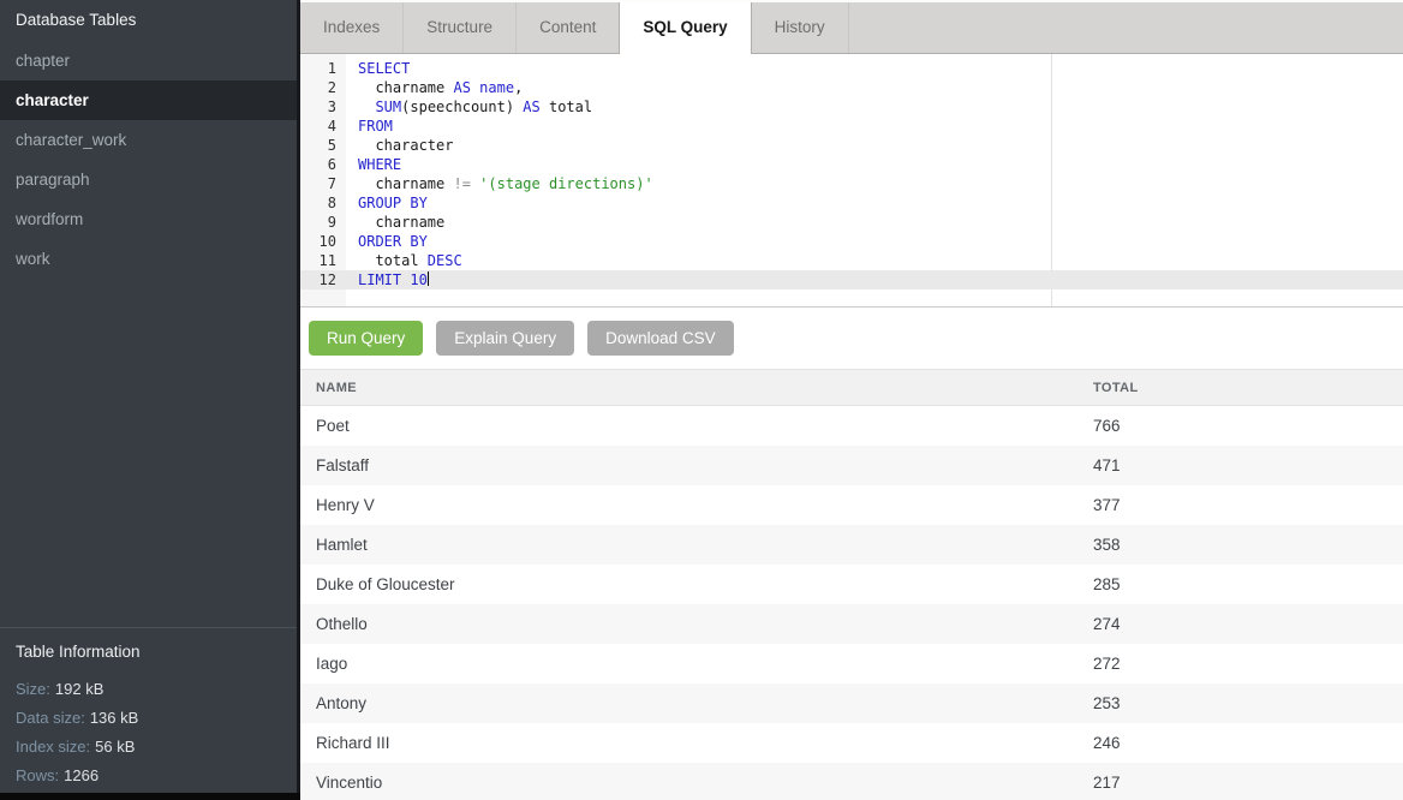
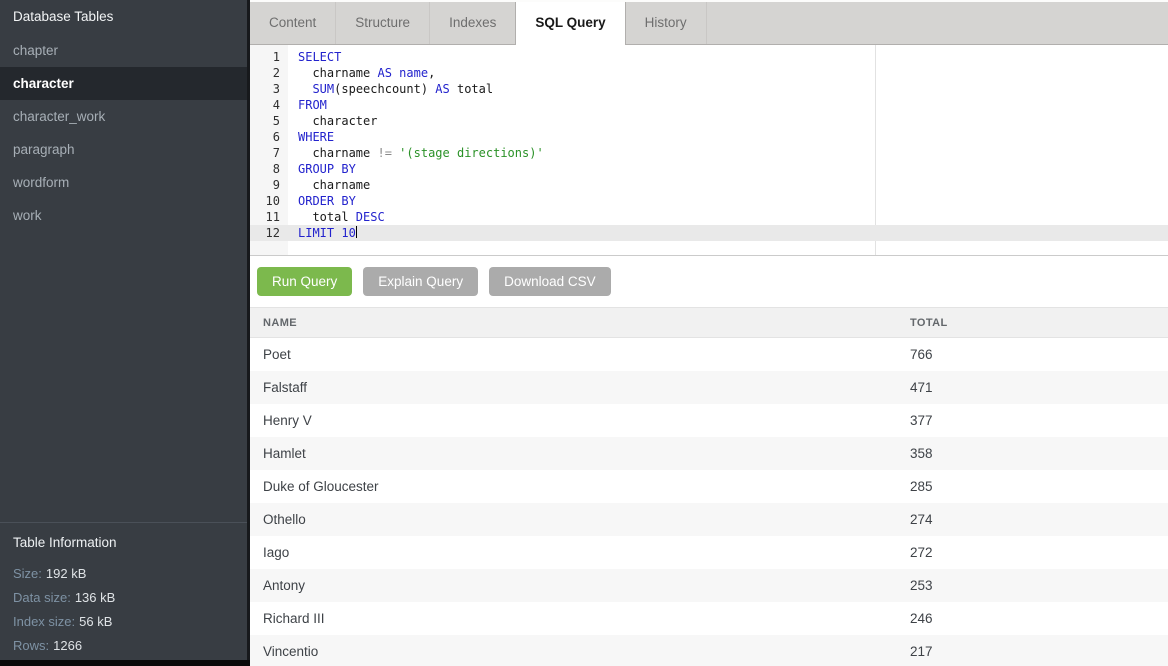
  Database Tables
  chapter
  character
  character_work
  paragraph
  wordform
  work
  Table Information
  Size: 192 kB
  Data size: 136 kB
  Index size: 56 kB
  Rows: 1266
- Indexes
+ Content
  Structure
- Content
+ Indexes
  SQL Query
  History
  1
  SELECT
  2
  charname AS name,
  3
  SUM(speechcount) AS total
  4
  FROM
  5
  character
  6
  WHERE
  7
  charname != '(stage directions)'
  8
  GROUP BY
  9
  charname
  10
  ORDER BY
  11
  total DESC
  12
  LIMIT 10
  Run Query Explain Query Download CSV
  NAME	TOTAL
  Poet	766
  Falstaff	471
  Henry V	377
  Hamlet	358
  Duke of Gloucester	285
  Othello	274
  Iago	272
  Antony	253
  Richard III	246
  Vincentio	217
